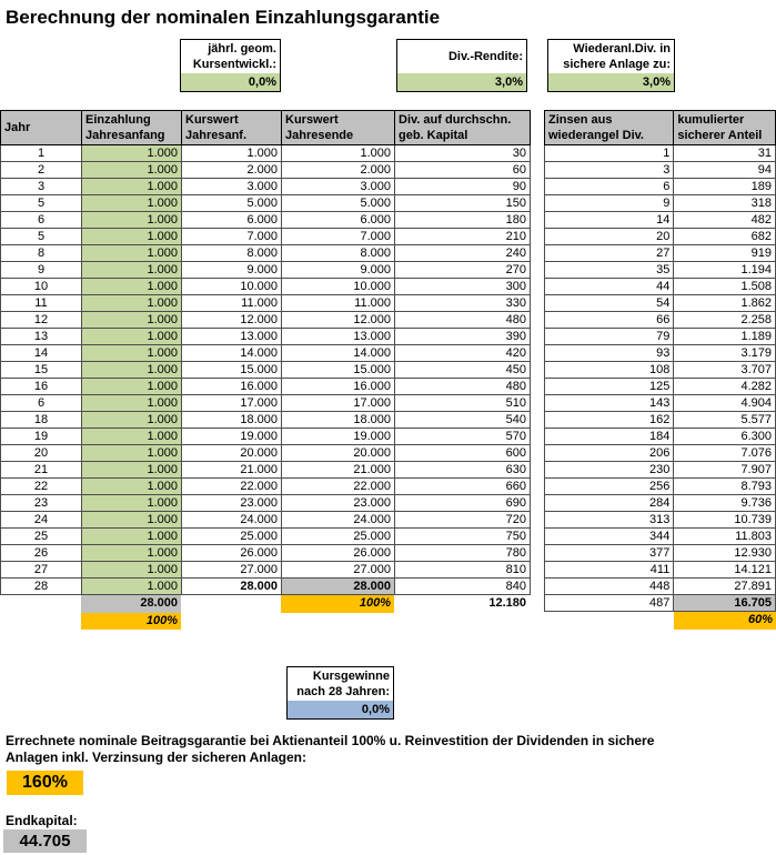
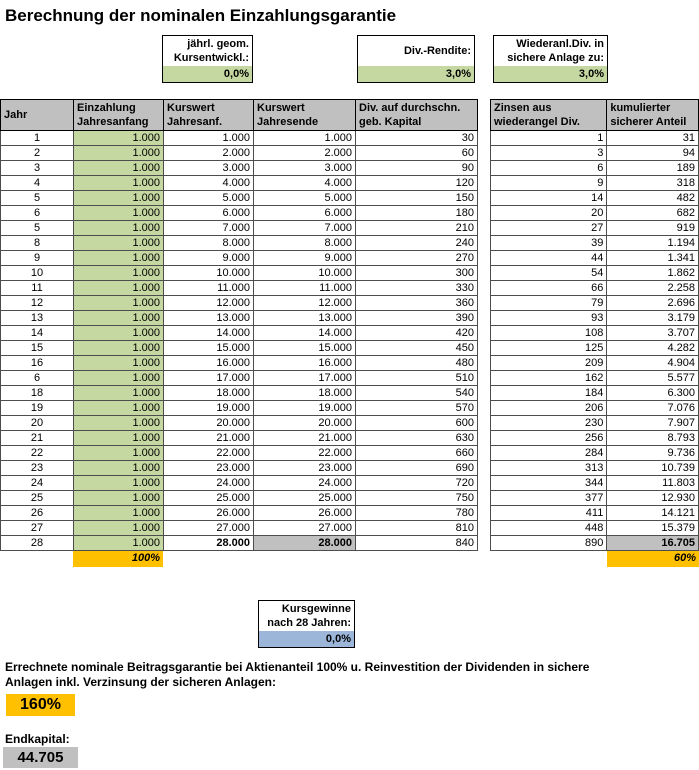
  Berechnung der nominalen Einzahlungsgarantie
  jährl. geom.
  Kursentwickl.:
  0,0%
  Div.-Rendite:
  3,0%
  Wiederanl.Div. in
  sichere Anlage zu:
  3,0%
  Jahr	Einzahlung Jahresanfang	Kurswert Jahresanf.	Kurswert Jahresende	Div. auf durchschn. geb. Kapital
  1	1.000	1.000	1.000	30
  2	1.000	2.000	2.000	60
  3	1.000	3.000	3.000	90
+ 4	1.000	4.000	4.000	120
  5	1.000	5.000	5.000	150
  6	1.000	6.000	6.000	180
  5	1.000	7.000	7.000	210
  8	1.000	8.000	8.000	240
  9	1.000	9.000	9.000	270
  10	1.000	10.000	10.000	300
  11	1.000	11.000	11.000	330
- 12	1.000	12.000	12.000	480
+ 12	1.000	12.000	12.000	360
  13	1.000	13.000	13.000	390
  14	1.000	14.000	14.000	420
  15	1.000	15.000	15.000	450
  16	1.000	16.000	16.000	480
  6	1.000	17.000	17.000	510
  18	1.000	18.000	18.000	540
  19	1.000	19.000	19.000	570
  20	1.000	20.000	20.000	600
  21	1.000	21.000	21.000	630
  22	1.000	22.000	22.000	660
  23	1.000	23.000	23.000	690
  24	1.000	24.000	24.000	720
  25	1.000	25.000	25.000	750
  26	1.000	26.000	26.000	780
  27	1.000	27.000	27.000	810
  28	1.000	28.000	28.000	840
- 	28.000		100%	12.180
  	100%
  Zinsen aus wiederangel Div.	kumulierter sicherer Anteil
  1	31
  3	94
  6	189
  9	318
  14	482
  20	682
  27	919
- 35	1.194
+ 39	1.194
- 44	1.508
+ 44	1.341
  54	1.862
  66	2.258
- 79	1.189
+ 79	2.696
  93	3.179
  108	3.707
  125	4.282
- 143	4.904
+ 209	4.904
  162	5.577
  184	6.300
  206	7.076
  230	7.907
  256	8.793
  284	9.736
  313	10.739
  344	11.803
  377	12.930
  411	14.121
- 448	27.891
+ 448	15.379
- 487	16.705
+ 890	16.705
  	60%
  Kursgewinne
  nach 28 Jahren:
  0,0%
  Errechnete nominale Beitragsgarantie bei Aktienanteil 100% u. Reinvestition der Dividenden in sichere
  Anlagen inkl. Verzinsung der sicheren Anlagen:
  160%
  Endkapital:
  44.705
